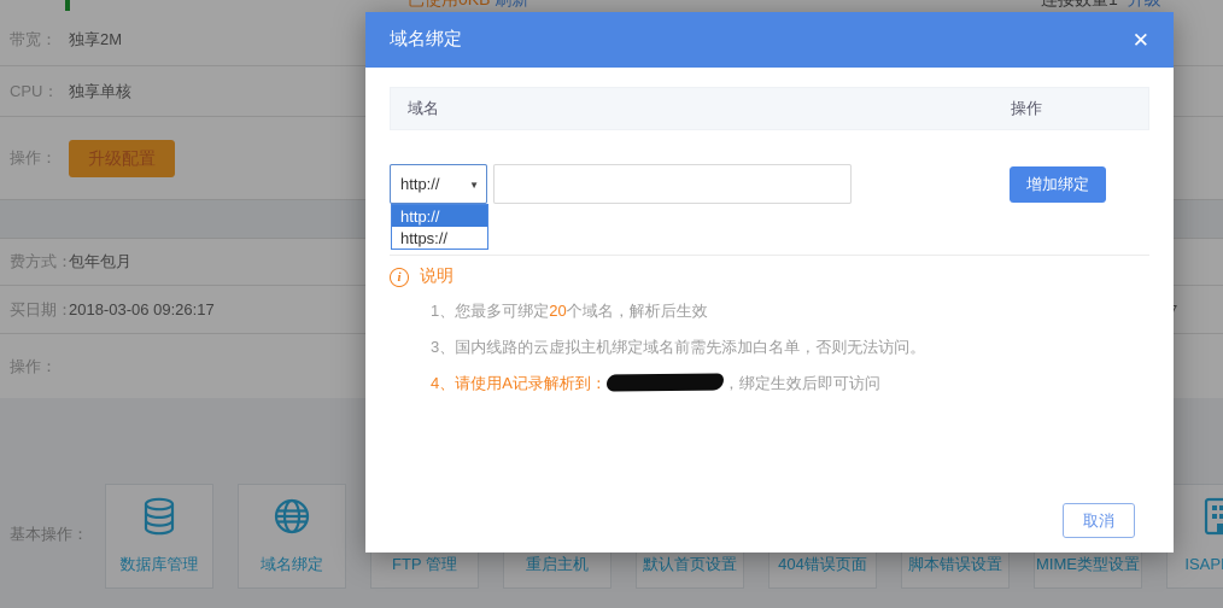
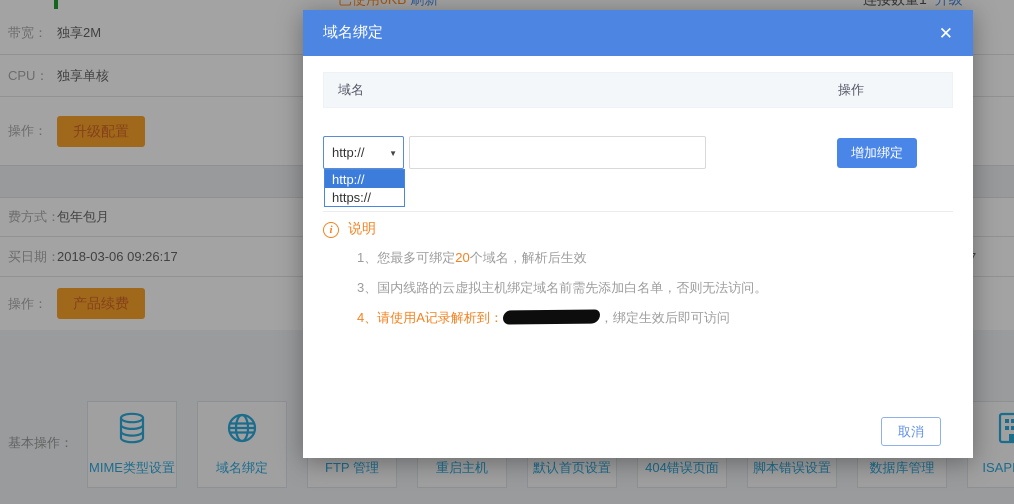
  带宽：
  独享2M
  CPU：
  独享单核
  操作：
  升级配置
  费方式：
  包年包月
  买日期：
  2018-03-06 09:26:17
  操作：
+ 产品续费
  基本操作：
- 数据库管理
+ MIME类型设置
  域名绑定
  FTP 管理
  重启主机
  默认首页设置
  404错误页面
  脚本错误设置
- MIME类型设置
+ 数据库管理
  域名绑定
  ✕
  域名
  操作
  http://
  ▼
  http://
  https://
  增加绑定
  i
  说明
  1、您最多可绑定20个域名，解析后生效
  3、国内线路的云虚拟主机绑定域名前需先添加白名单，否则无法访问。
  4、请使用A记录解析到： ，绑定生效后即可访问
  取消
